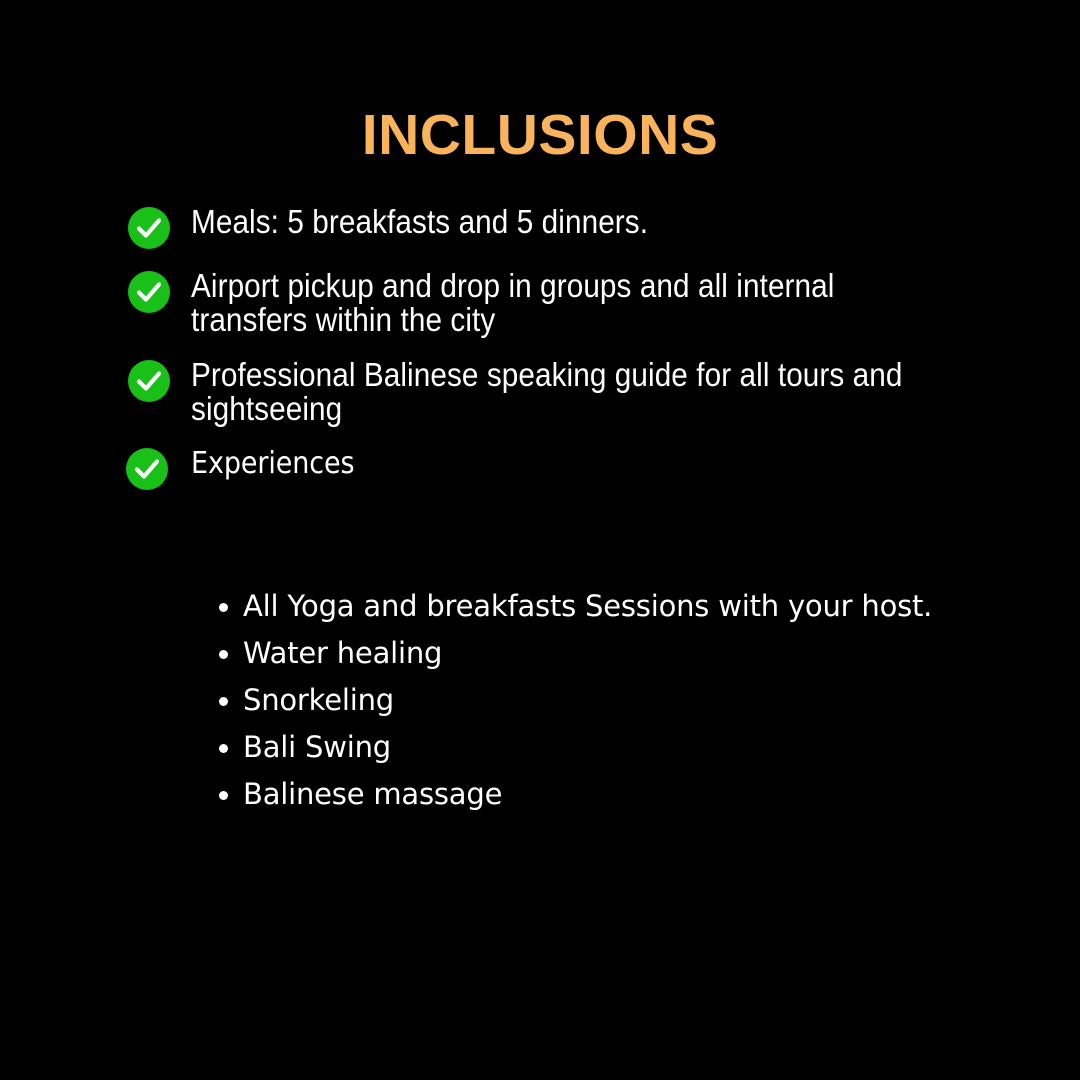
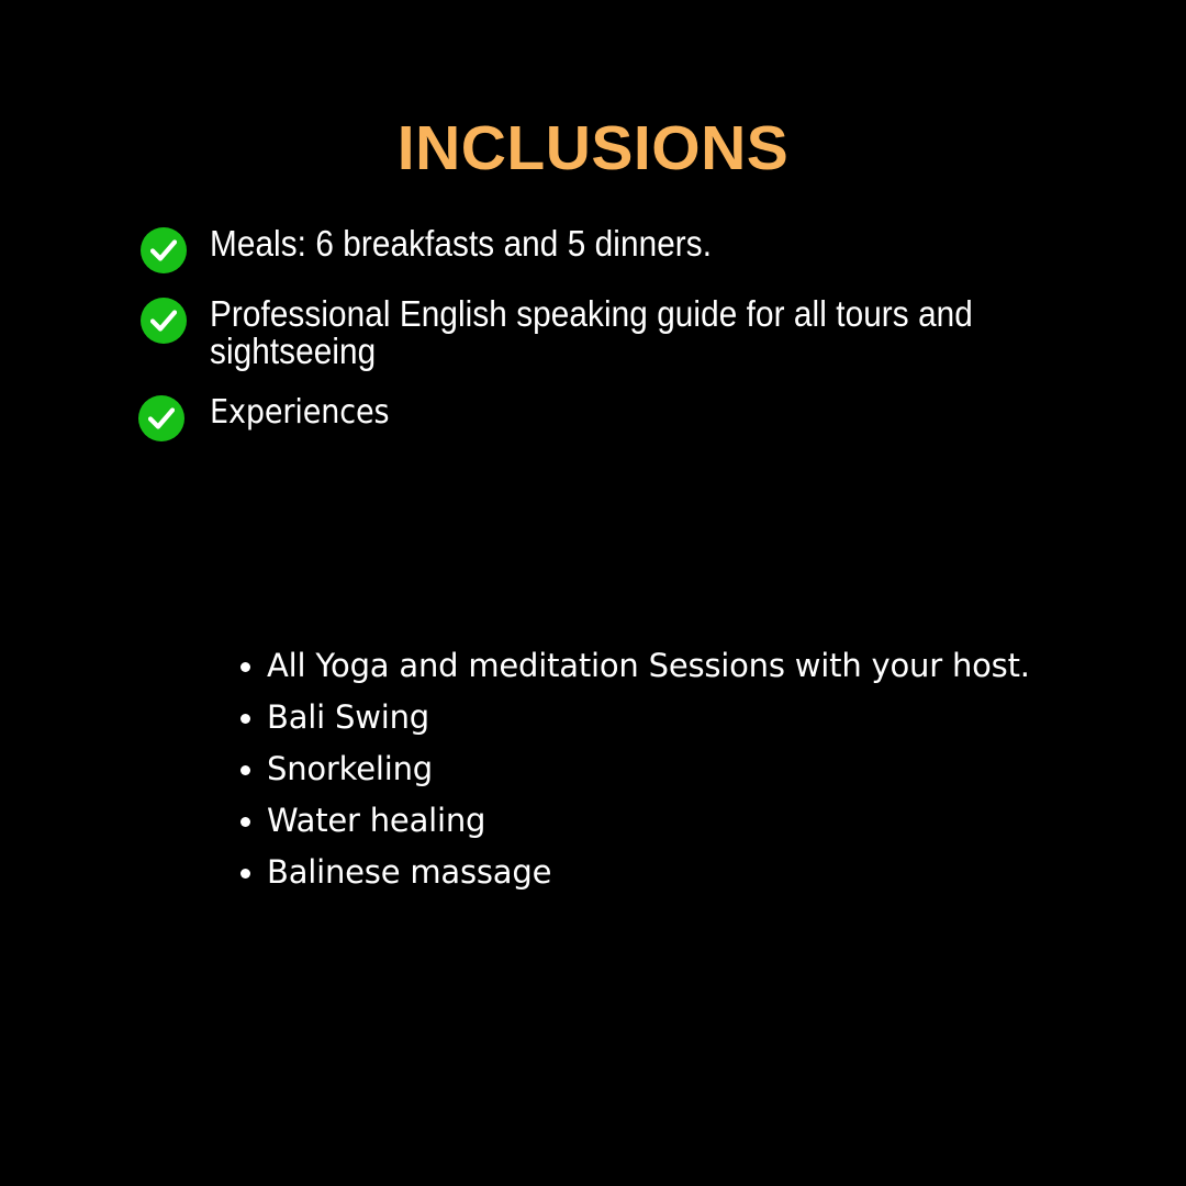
  INCLUSIONS
- Meals: 5 breakfasts and 5 dinners.
+ Meals: 6 breakfasts and 5 dinners.
- Airport pickup and drop in groups and all internal transfers within the city
- Professional Balinese speaking guide for all tours and sightseeing
+ Professional English speaking guide for all tours and sightseeing
  Experiences
- All Yoga and breakfasts Sessions with your host.
+ All Yoga and meditation Sessions with your host.
- Water healing
+ Bali Swing
  Snorkeling
- Bali Swing
+ Water healing
  Balinese massage
